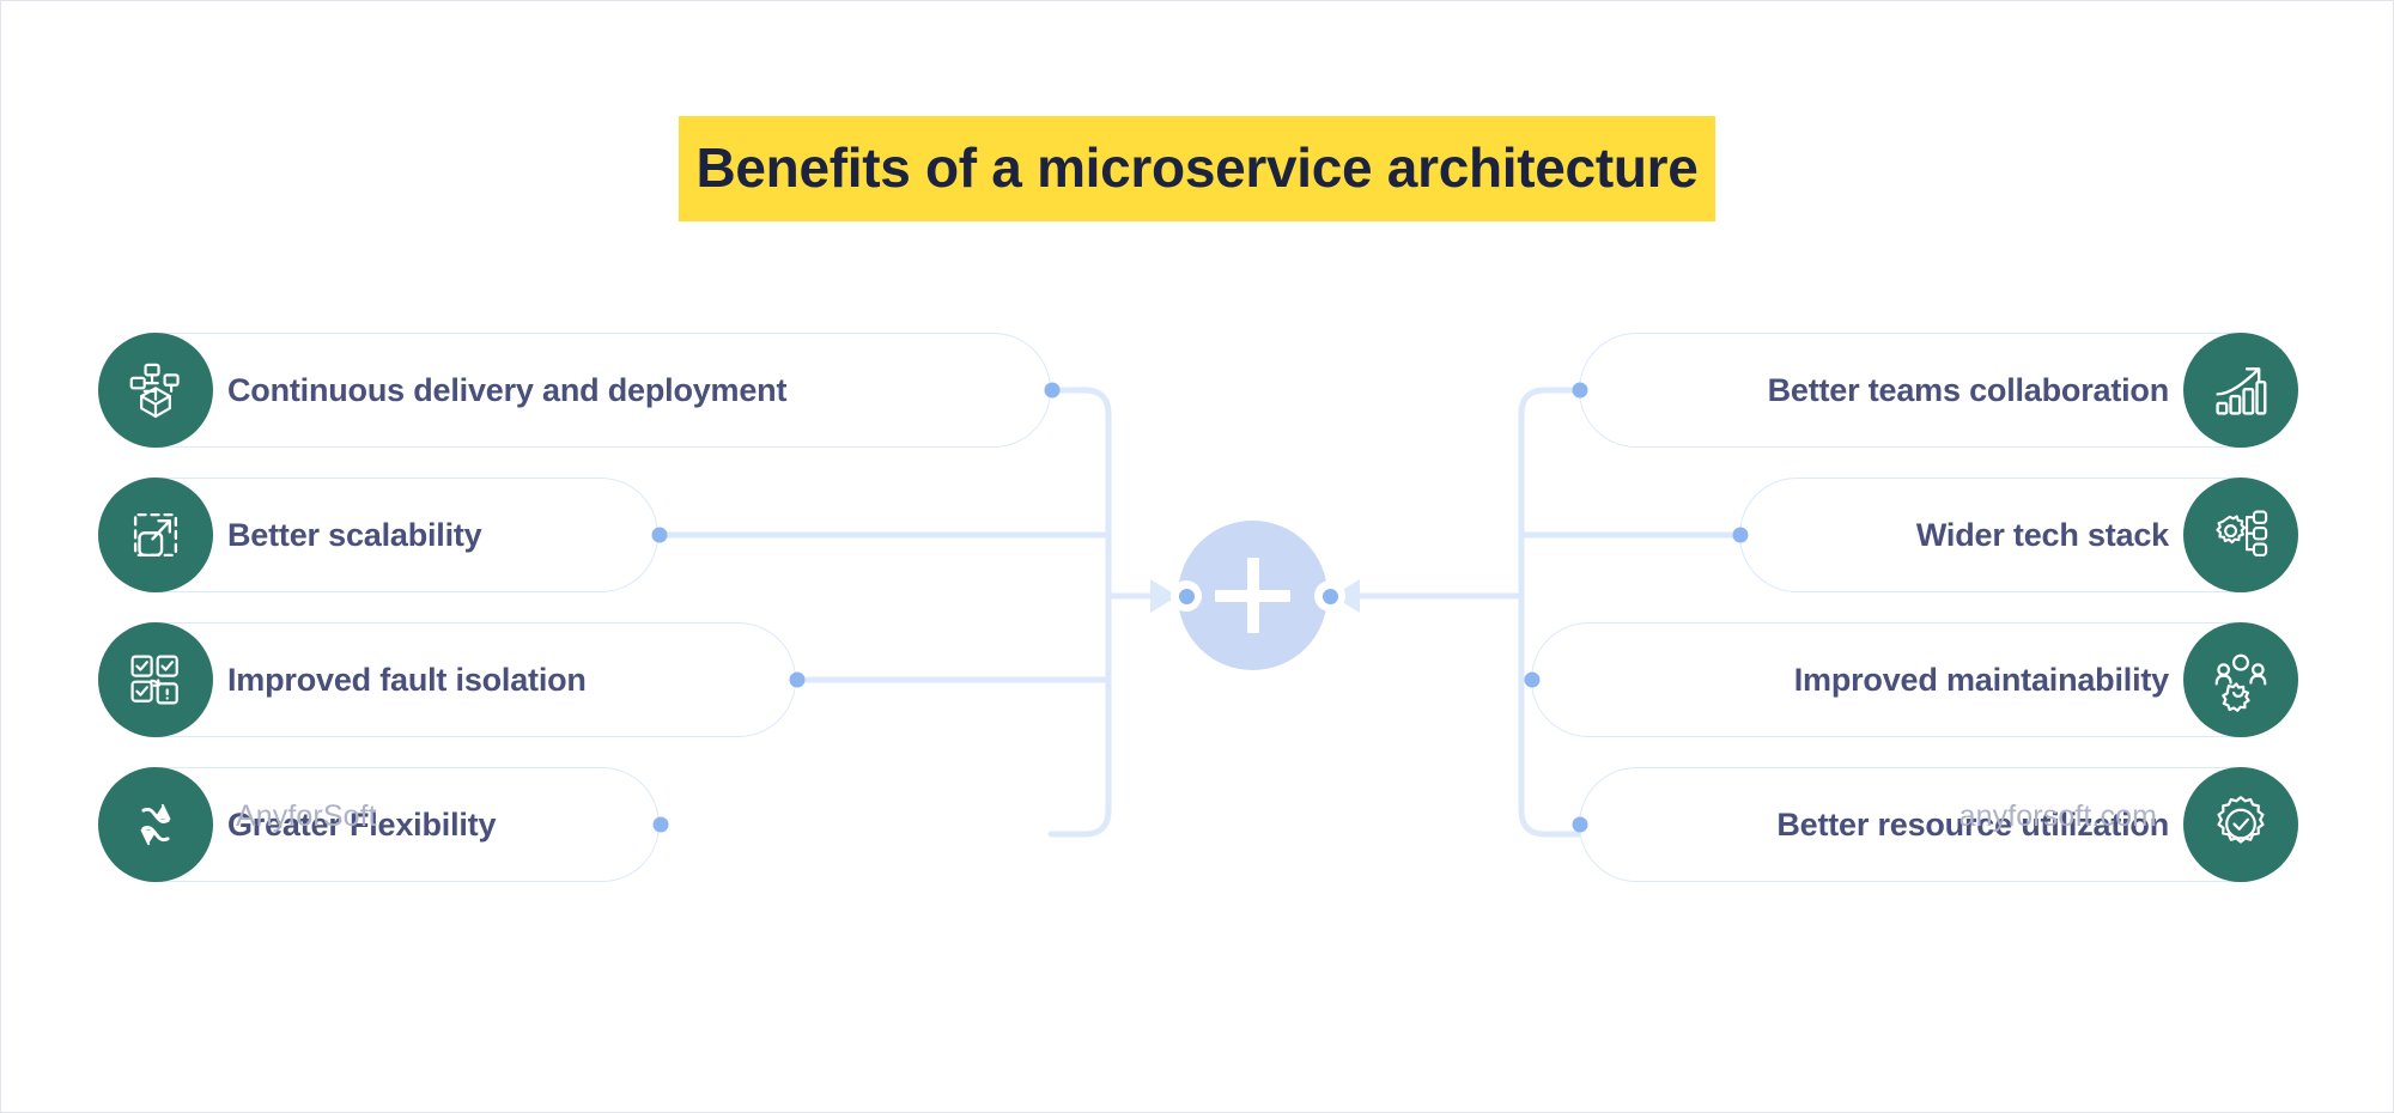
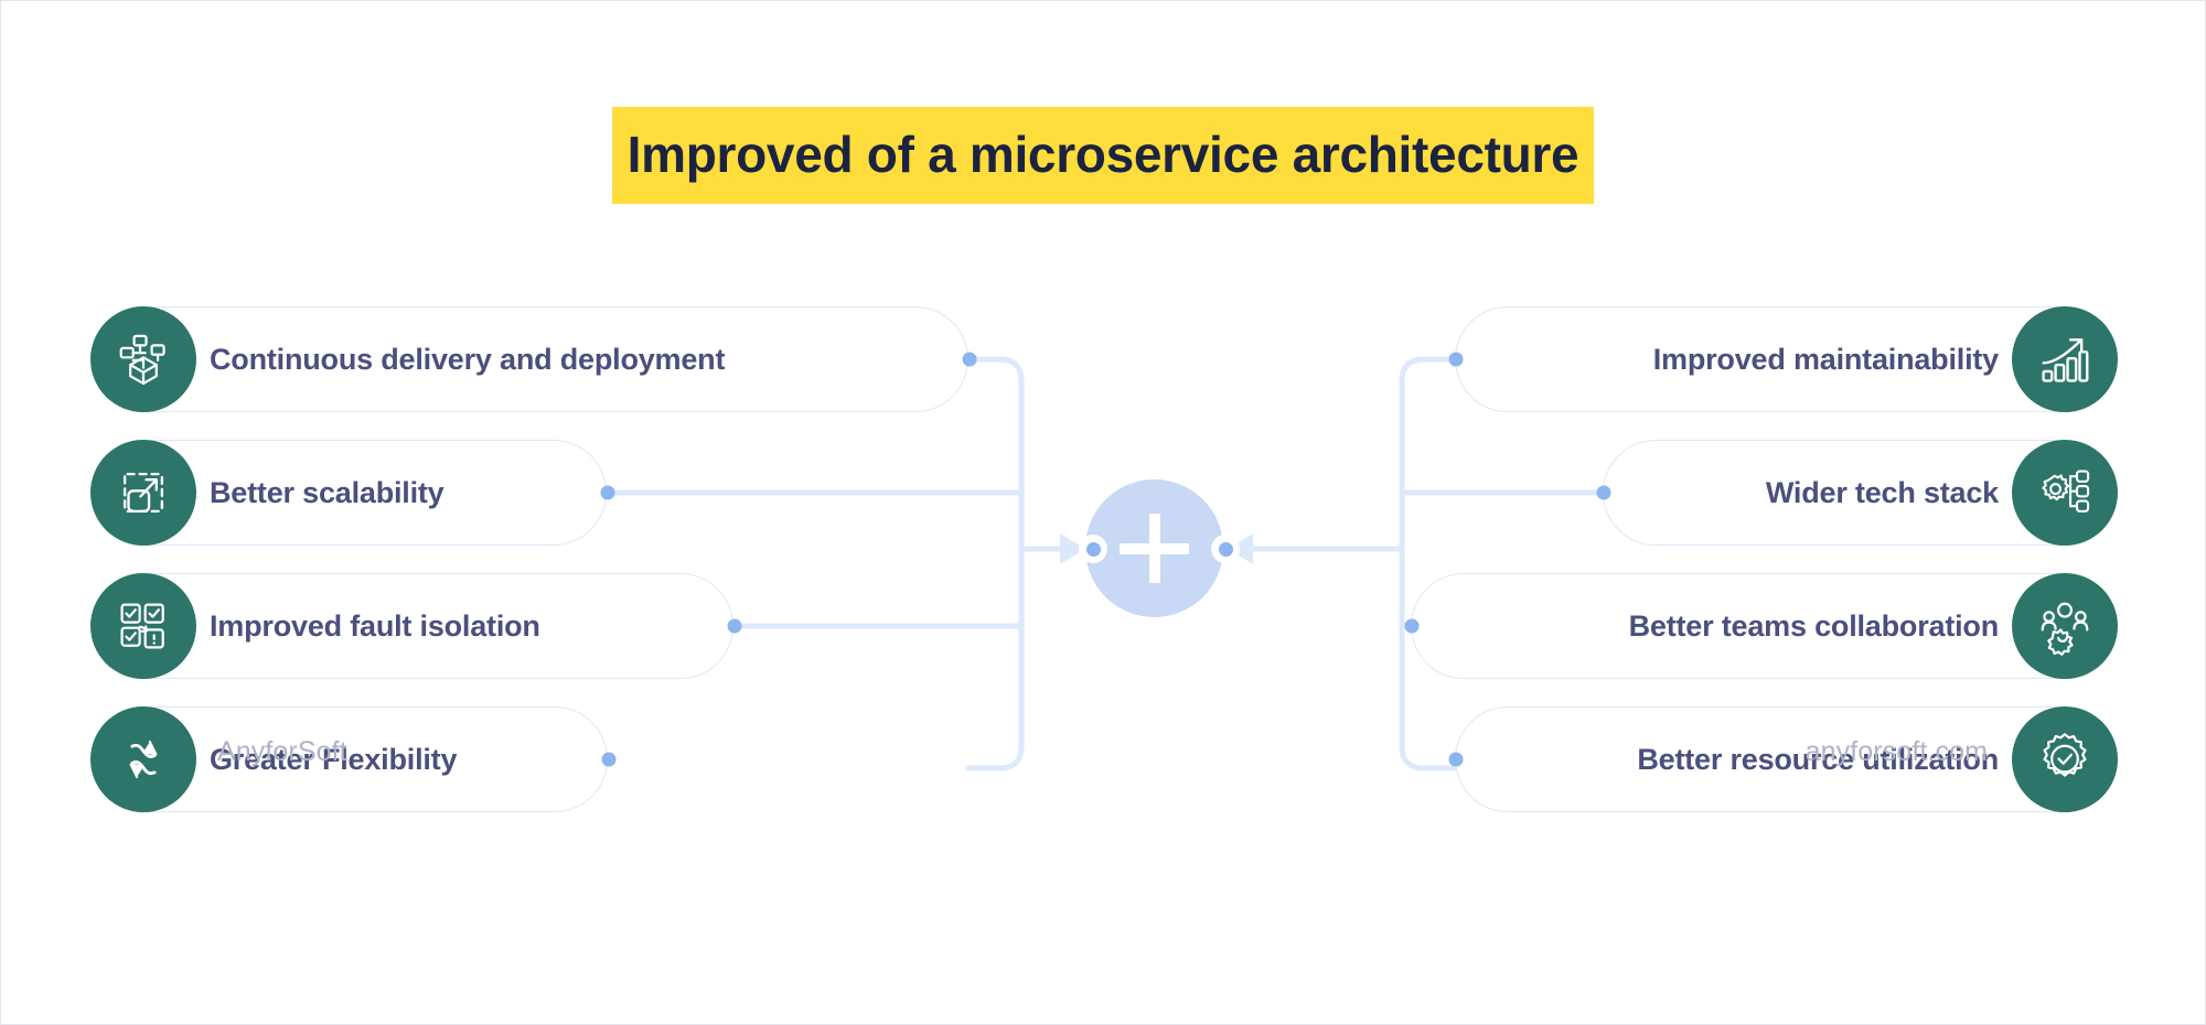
- Benefits of a microservice architecture
+ Improved of a microservice architecture
  Continuous delivery and deployment
  Better scalability
  Improved fault isolation
  Greater Flexibility
- Better teams collaboration
+ Improved maintainability
  Wider tech stack
- Improved maintainability
+ Better teams collaboration
  Better resource utilization
  AnyforSoft
  anyforsoft.com
